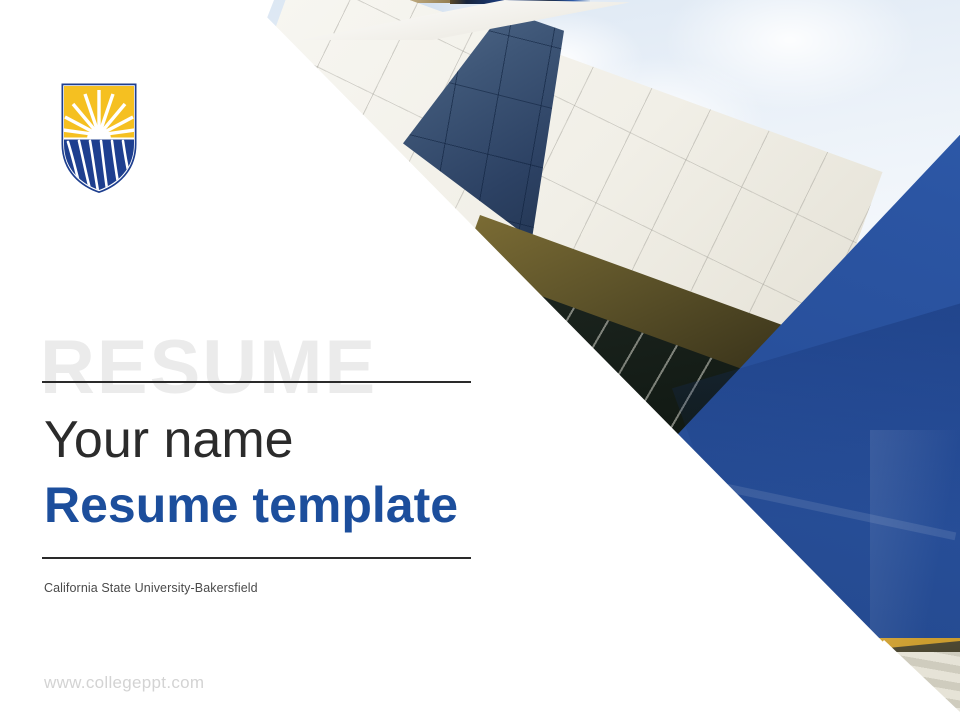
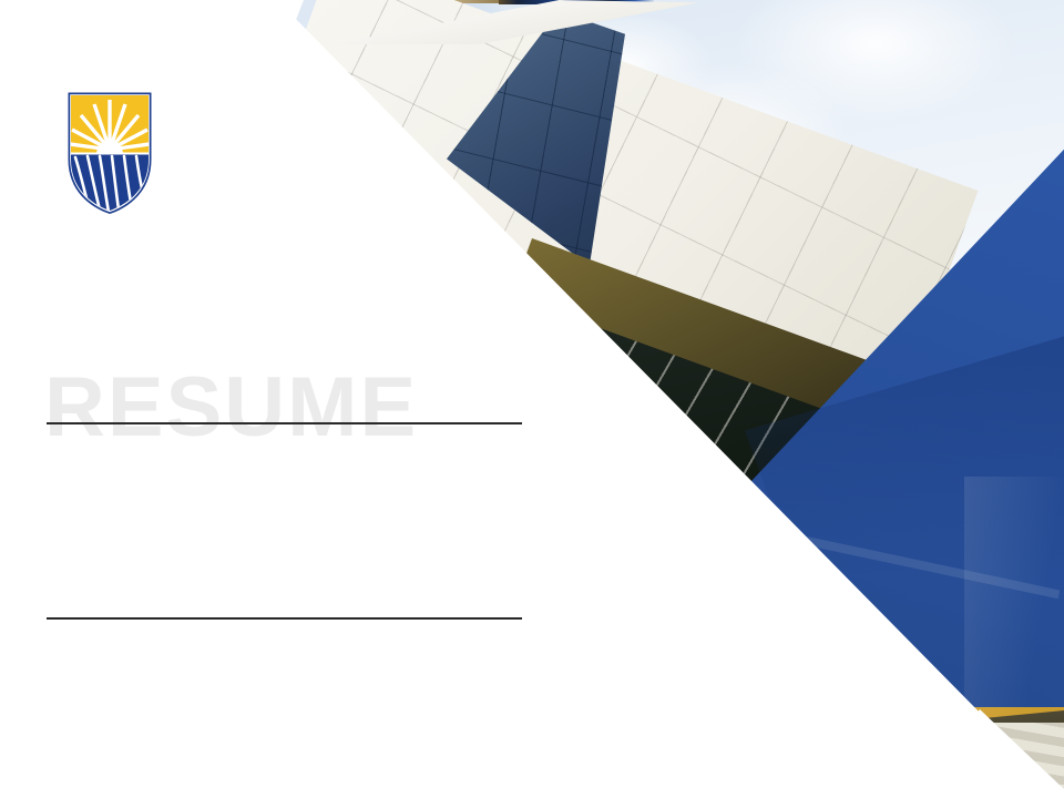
  RESUME
- Your name
- Resume template
- California State University-Bakersfield
- www.collegeppt.com
